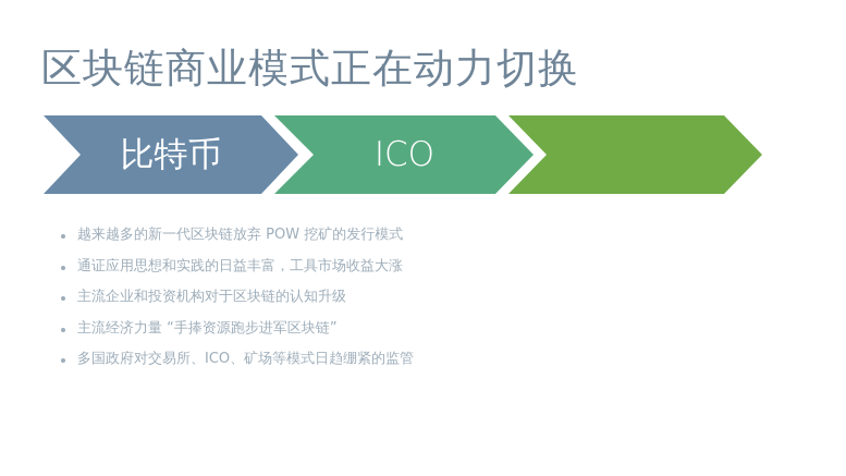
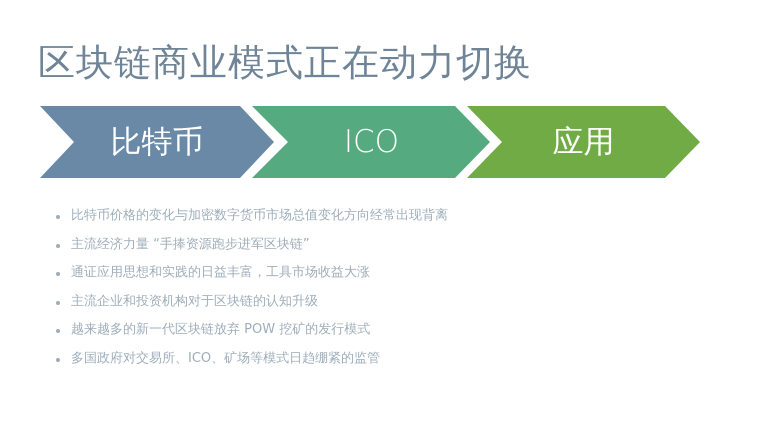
  区块链商业模式正在动力切换
  比特币
  ICO
+ 应用
+ 比特币价格的变化与加密数字货币市场总值变化方向经常出现背离
- 越来越多的新一代区块链放弃 POW 挖矿的发行模式
+ 主流经济力量 “手捧资源跑步进军区块链”
  通证应用思想和实践的日益丰富，工具市场收益大涨
  主流企业和投资机构对于区块链的认知升级
- 主流经济力量 “手捧资源跑步进军区块链”
+ 越来越多的新一代区块链放弃 POW 挖矿的发行模式
  多国政府对交易所、ICO、矿场等模式日趋绷紧的监管
